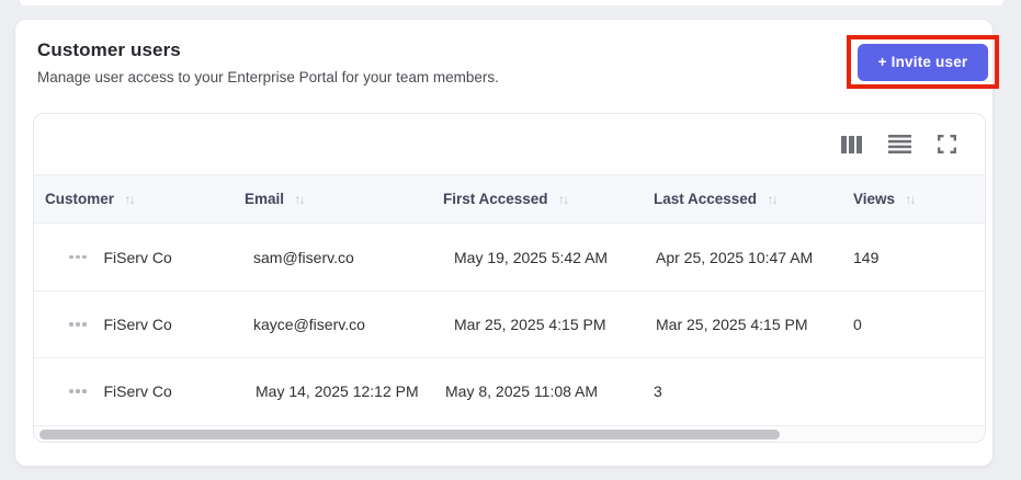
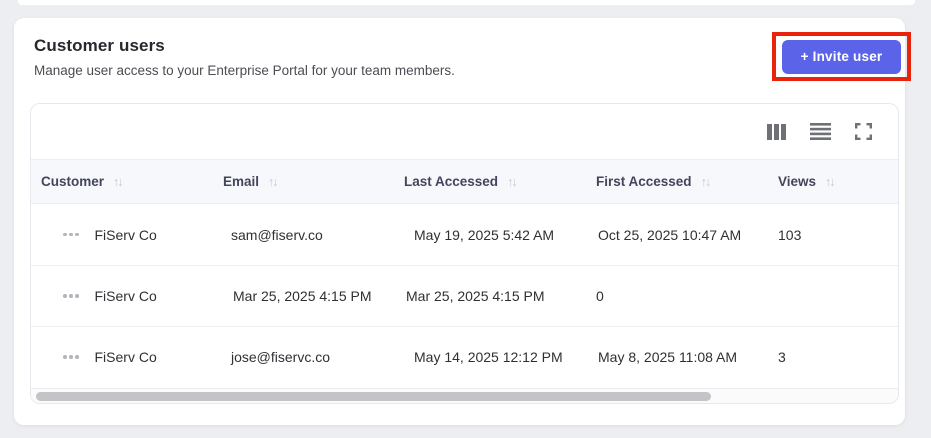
  Customer users
  Manage user access to your Enterprise Portal for your team members.
  + Invite user
  Customer
  ↑↓
  Email
  ↑↓
- First Accessed
+ Last Accessed
  ↑↓
- Last Accessed
+ First Accessed
  ↑↓
  Views
  ↑↓
  FiServ Co
  sam@fiserv.co
  May 19, 2025 5:42 AM
- Apr 25, 2025 10:47 AM
+ Oct 25, 2025 10:47 AM
- 149
+ 103
  FiServ Co
- kayce@fiserv.co
  Mar 25, 2025 4:15 PM
  Mar 25, 2025 4:15 PM
  0
  FiServ Co
+ jose@fiservc.co
  May 14, 2025 12:12 PM
  May 8, 2025 11:08 AM
  3
